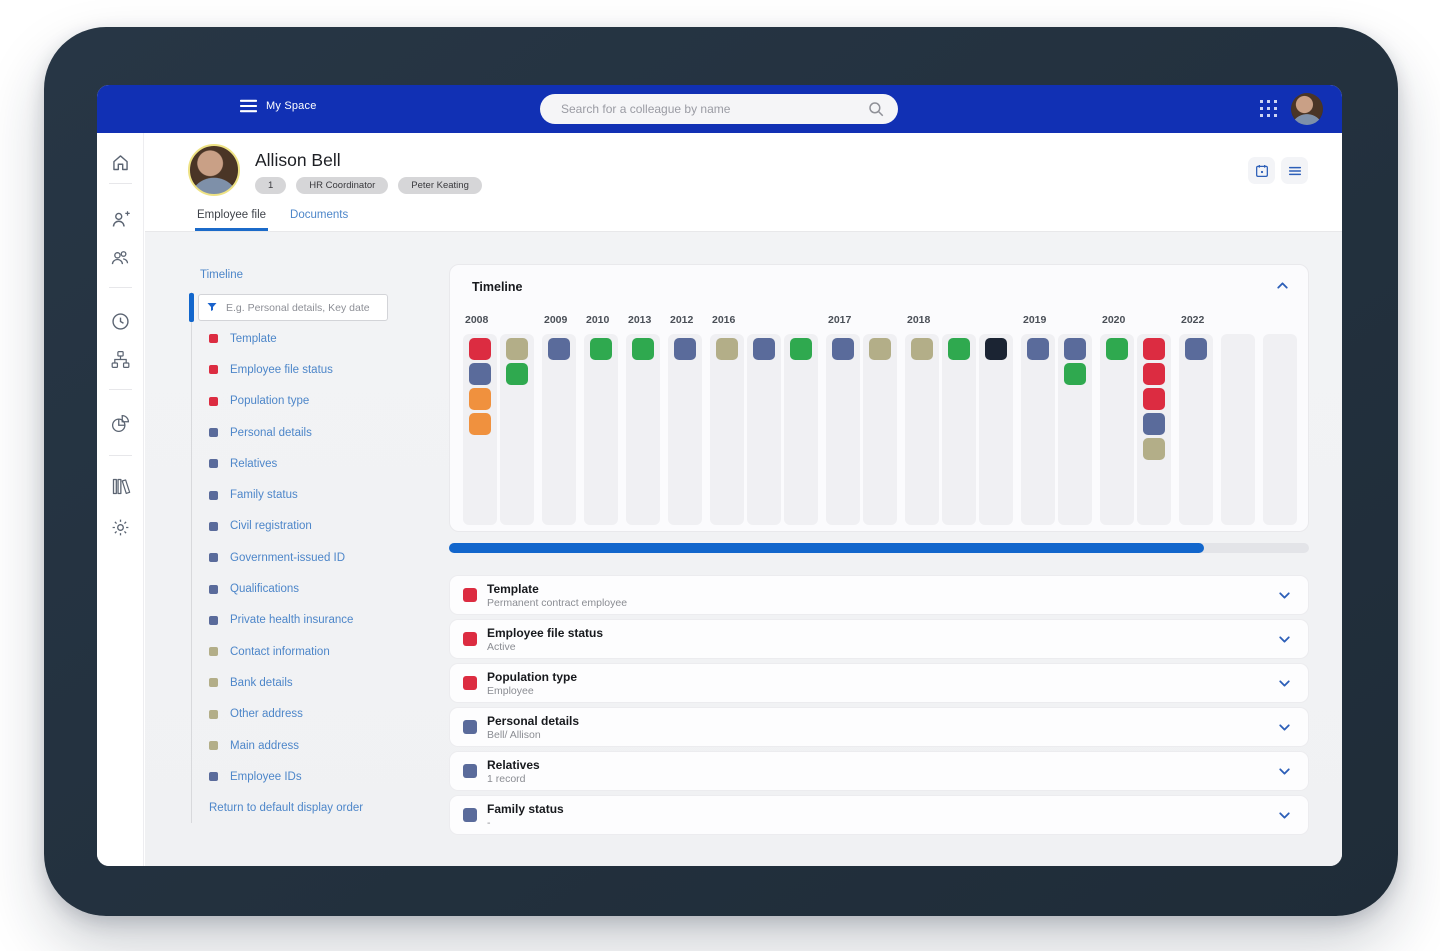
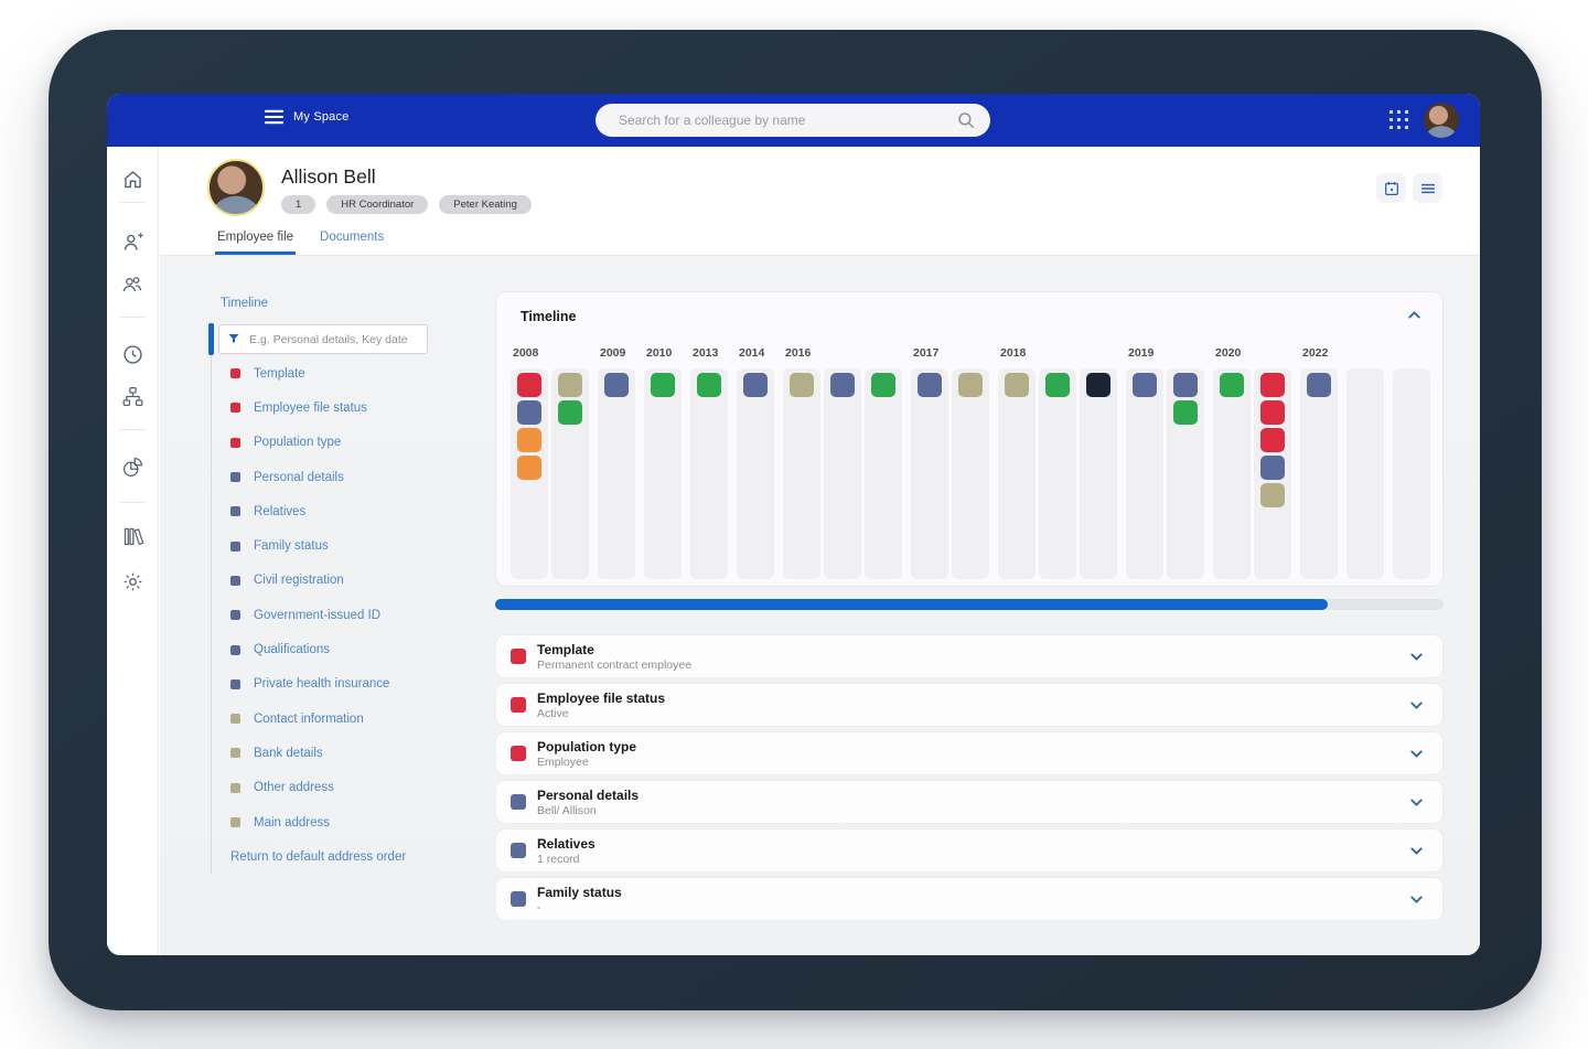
  My Space
  Search for a colleague by name
  Allison Bell
  1
  HR Coordinator
  Peter Keating
  Employee file
  Documents
  Timeline
  E.g. Personal details, Key date
  Template
  Employee file status
  Population type
  Personal details
  Relatives
  Family status
  Civil registration
  Government-issued ID
  Qualifications
  Private health insurance
  Contact information
  Bank details
  Other address
  Main address
- Employee IDs
- Return to default display order
+ Return to default address order
  Timeline
  2008
  2009
  2010
  2013
- 2012
+ 2014
  2016
  2017
  2018
  2019
  2020
  2022
  Template
  Permanent contract employee
  Employee file status
  Active
  Population type
  Employee
  Personal details
  Bell/ Allison
  Relatives
  1 record
  Family status
  -
